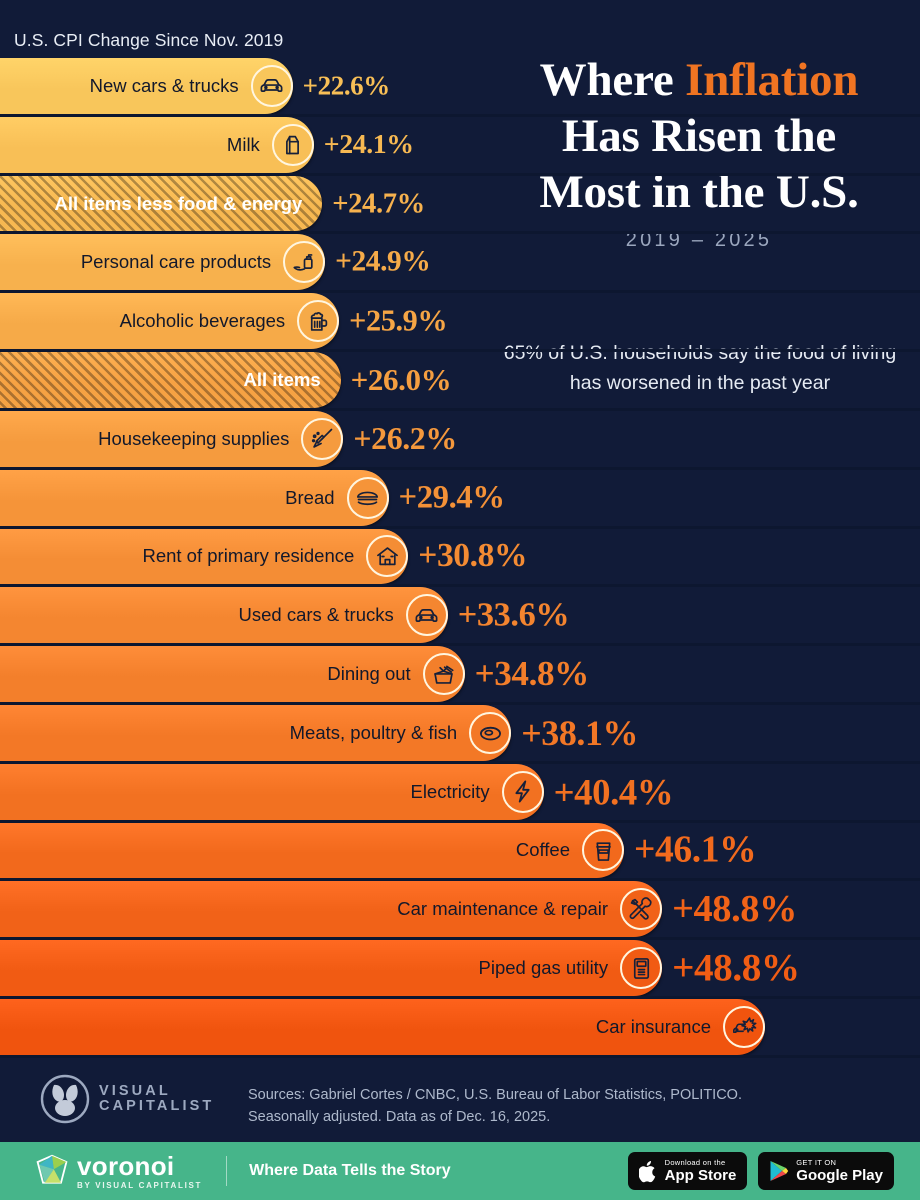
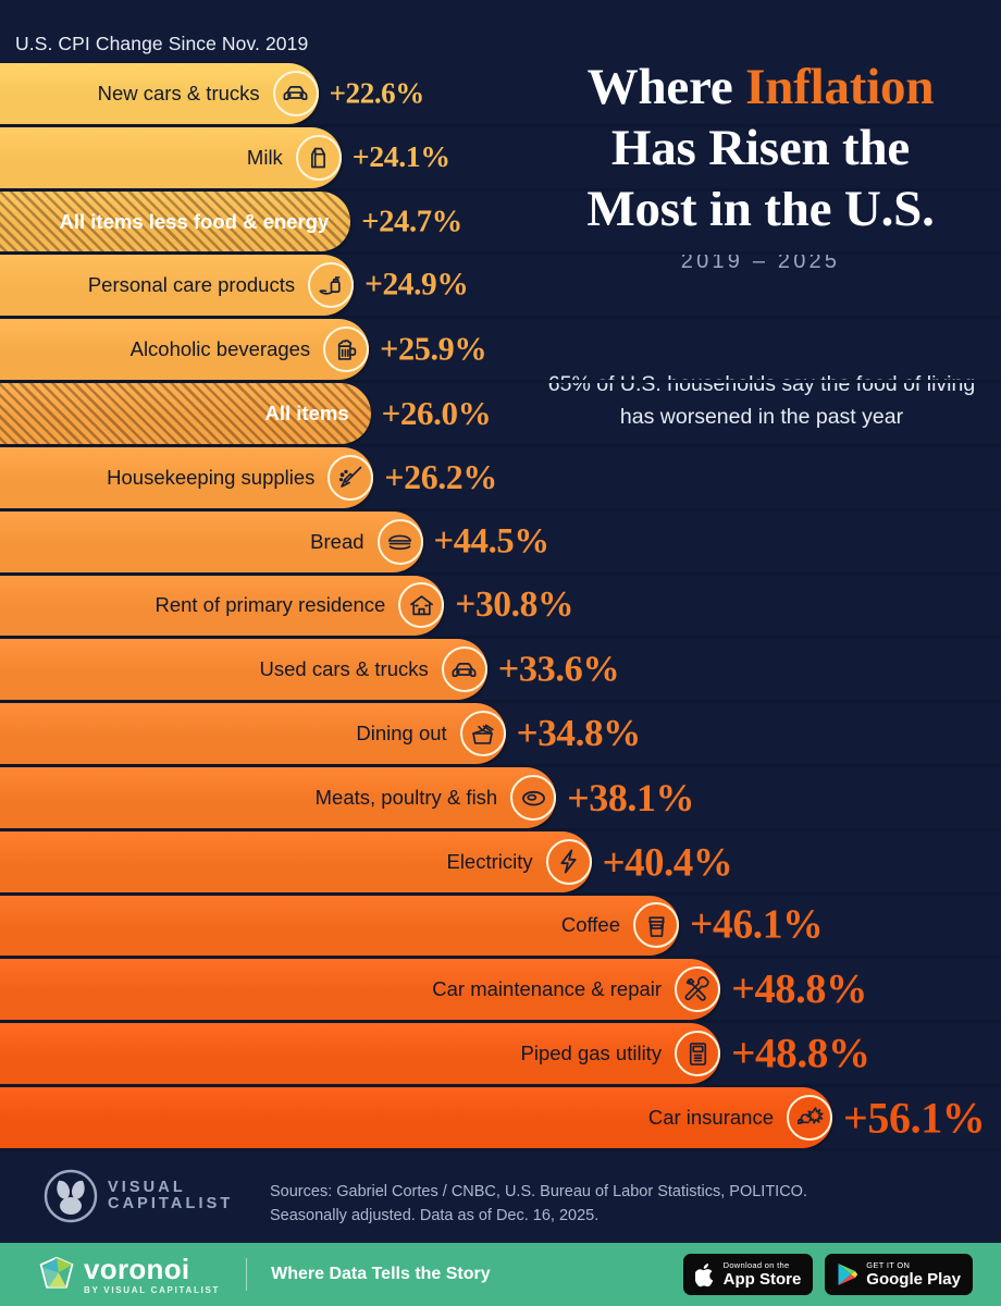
  U.S. CPI Change Since Nov. 2019
  Where Inflation
  Has Risen the
  Most in the U.S.
  2019 – 2025
  65% of U.S. households say the food of living has worsened in the past year
  New cars & trucks
  +22.6%
  Milk
  +24.1%
  All items less food & energy
  +24.7%
  Personal care products
  +24.9%
  Alcoholic beverages
  +25.9%
  All items
  +26.0%
  Housekeeping supplies
  +26.2%
  Bread
- +29.4%
+ +44.5%
  Rent of primary residence
  +30.8%
  Used cars & trucks
  +33.6%
  Dining out
  +34.8%
  Meats, poultry & fish
  +38.1%
  Electricity
  +40.4%
  Coffee
  +46.1%
  Car maintenance & repair
  +48.8%
  Piped gas utility
  +48.8%
  Car insurance
+ +56.1%
  VISUAL
  CAPITALIST
  Sources: Gabriel Cortes / CNBC, U.S. Bureau of Labor Statistics, POLITICO.
  Seasonally adjusted. Data as of Dec. 16, 2025.
  voronoi
  BY VISUAL CAPITALIST
  Where Data Tells the Story
  Download on the
  App Store
  GET IT ON
  Google Play
